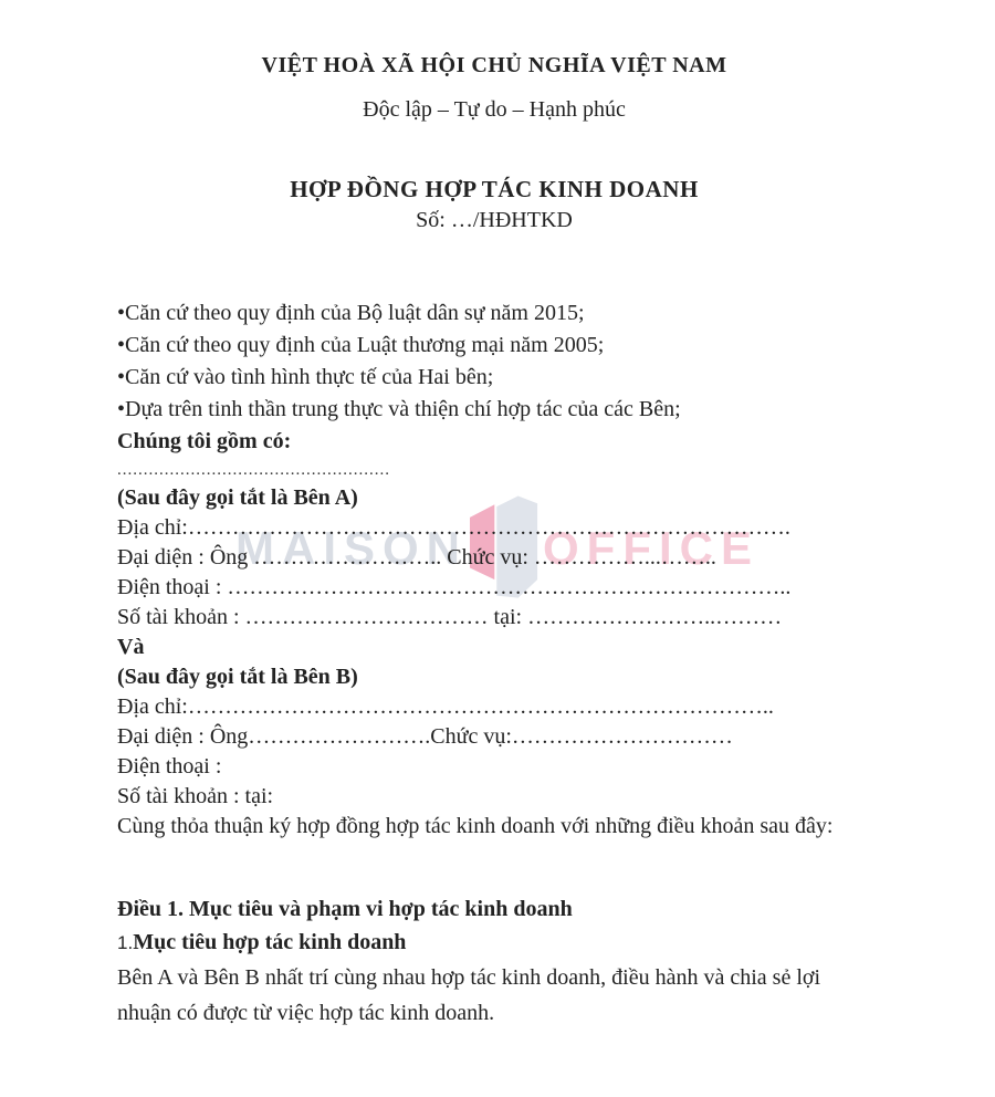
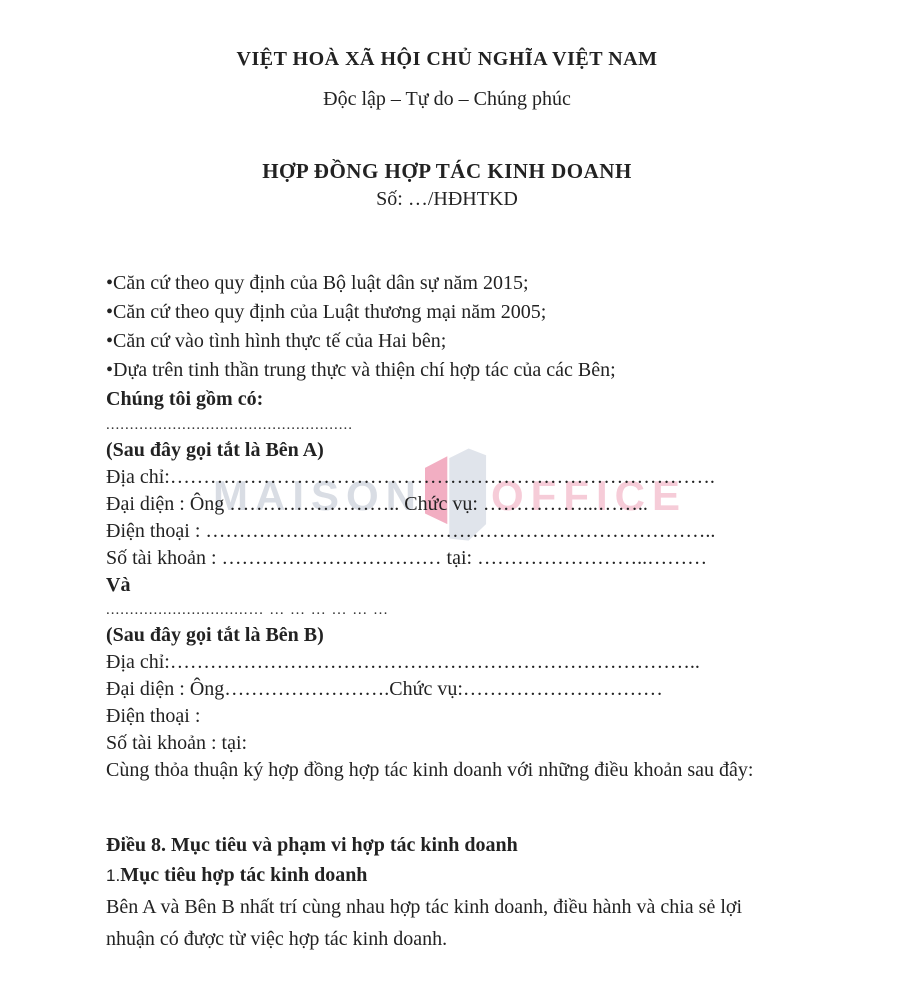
  MAISON
  OFFICE
  VIỆT HOÀ XÃ HỘI CHỦ NGHĨA VIỆT NAM
- Độc lập – Tự do – Hạnh phúc
+ Độc lập – Tự do – Chúng phúc
  HỢP ĐỒNG HỢP TÁC KINH DOANH
  Số: …/HĐHTKD
  •Căn cứ theo quy định của Bộ luật dân sự năm 2015;
  •Căn cứ theo quy định của Luật thương mại năm 2005;
  •Căn cứ vào tình hình thực tế của Hai bên;
  •Dựa trên tinh thần trung thực và thiện chí hợp tác của các Bên;
  Chúng tôi gồm có:
  ....................................................
  (Sau đây gọi tắt là Bên A)
  Địa chỉ:……………………………………………………………………….
  Đại diện : Ông …………………….. Chức vụ: ……………...……..
  Điện thoại : …………………………………………………………………..
  Số tài khoản : …………………………… tại: ……………………..………
  Và
+ ..............................… … … … … … …
  (Sau đây gọi tắt là Bên B)
  Địa chỉ:……………………………………………………………………..
  Đại diện : Ông…………………….Chức vụ:…………………………
  Điện thoại :
  Số tài khoản : tại:
  Cùng thỏa thuận ký hợp đồng hợp tác kinh doanh với những điều khoản sau đây:
- Điều 1. Mục tiêu và phạm vi hợp tác kinh doanh
+ Điều 8. Mục tiêu và phạm vi hợp tác kinh doanh
  1.Mục tiêu hợp tác kinh doanh
  Bên A và Bên B nhất trí cùng nhau hợp tác kinh doanh, điều hành và chia sẻ lợi nhuận có được từ việc hợp tác kinh doanh.
